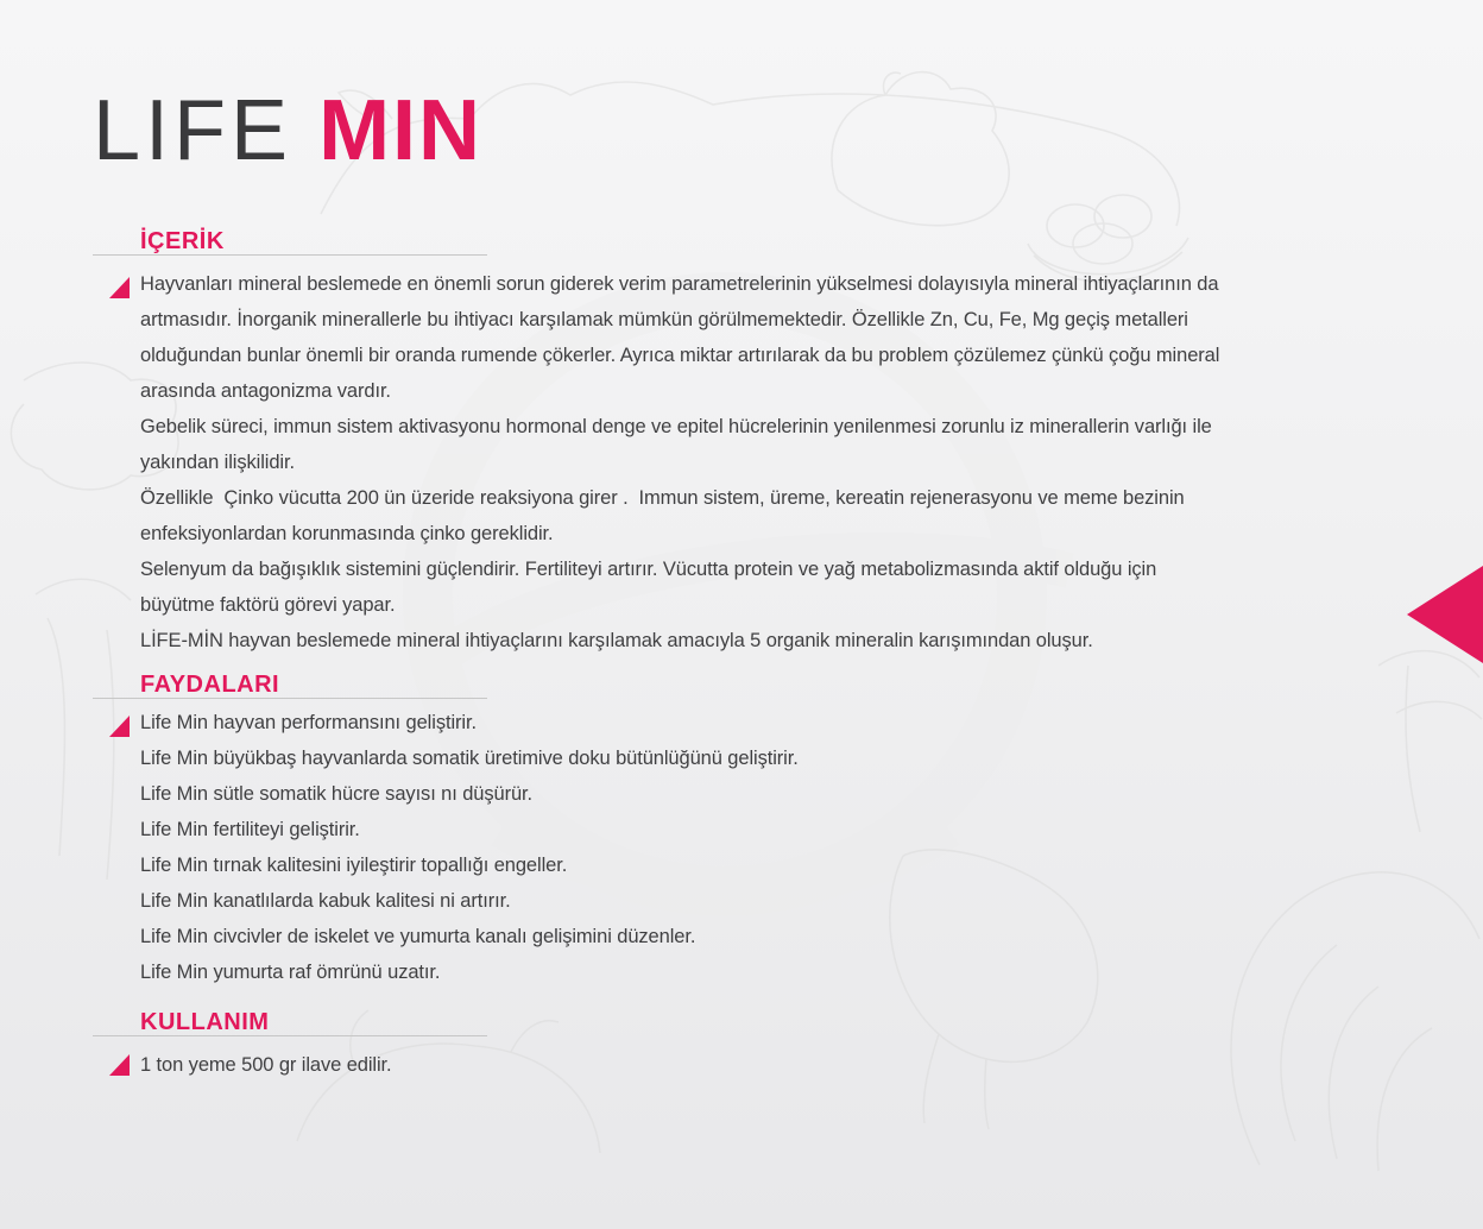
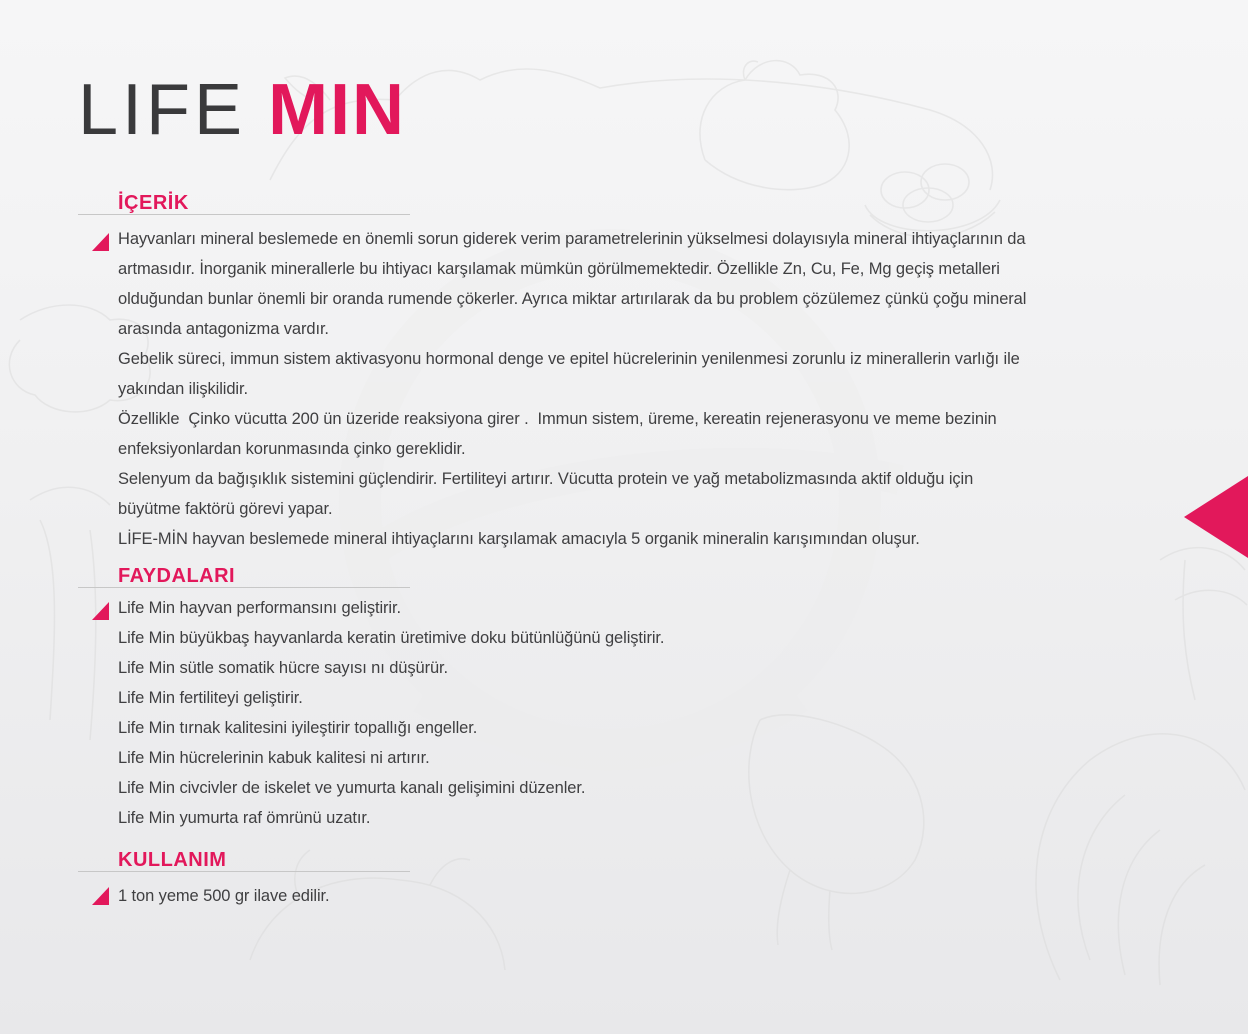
  LIFE
  MIN
  İÇERİK
  Hayvanları mineral beslemede en önemli sorun giderek verim parametrelerinin yükselmesi dolayısıyla mineral ihtiyaçlarının da
  artmasıdır. İnorganik minerallerle bu ihtiyacı karşılamak mümkün görülmemektedir. Özellikle Zn, Cu, Fe, Mg geçiş metalleri
  olduğundan bunlar önemli bir oranda rumende çökerler. Ayrıca miktar artırılarak da bu problem çözülemez çünkü çoğu mineral
  arasında antagonizma vardır.
  Gebelik süreci, immun sistem aktivasyonu hormonal denge ve epitel hücrelerinin yenilenmesi zorunlu iz minerallerin varlığı ile
  yakından ilişkilidir.
  Özellikle Çinko vücutta 200 ün üzeride reaksiyona girer . Immun sistem, üreme, kereatin rejenerasyonu ve meme bezinin
  enfeksiyonlardan korunmasında çinko gereklidir.
  Selenyum da bağışıklık sistemini güçlendirir. Fertiliteyi artırır. Vücutta protein ve yağ metabolizmasında aktif olduğu için
  büyütme faktörü görevi yapar.
  LİFE-MİN hayvan beslemede mineral ihtiyaçlarını karşılamak amacıyla 5 organik mineralin karışımından oluşur.
  FAYDALARI
  Life Min hayvan performansını geliştirir.
- Life Min büyükbaş hayvanlarda somatik üretimive doku bütünlüğünü geliştirir.
+ Life Min büyükbaş hayvanlarda keratin üretimive doku bütünlüğünü geliştirir.
  Life Min sütle somatik hücre sayısı nı düşürür.
  Life Min fertiliteyi geliştirir.
  Life Min tırnak kalitesini iyileştirir topallığı engeller.
- Life Min kanatlılarda kabuk kalitesi ni artırır.
+ Life Min hücrelerinin kabuk kalitesi ni artırır.
  Life Min civcivler de iskelet ve yumurta kanalı gelişimini düzenler.
  Life Min yumurta raf ömrünü uzatır.
  KULLANIM
  1 ton yeme 500 gr ilave edilir.
